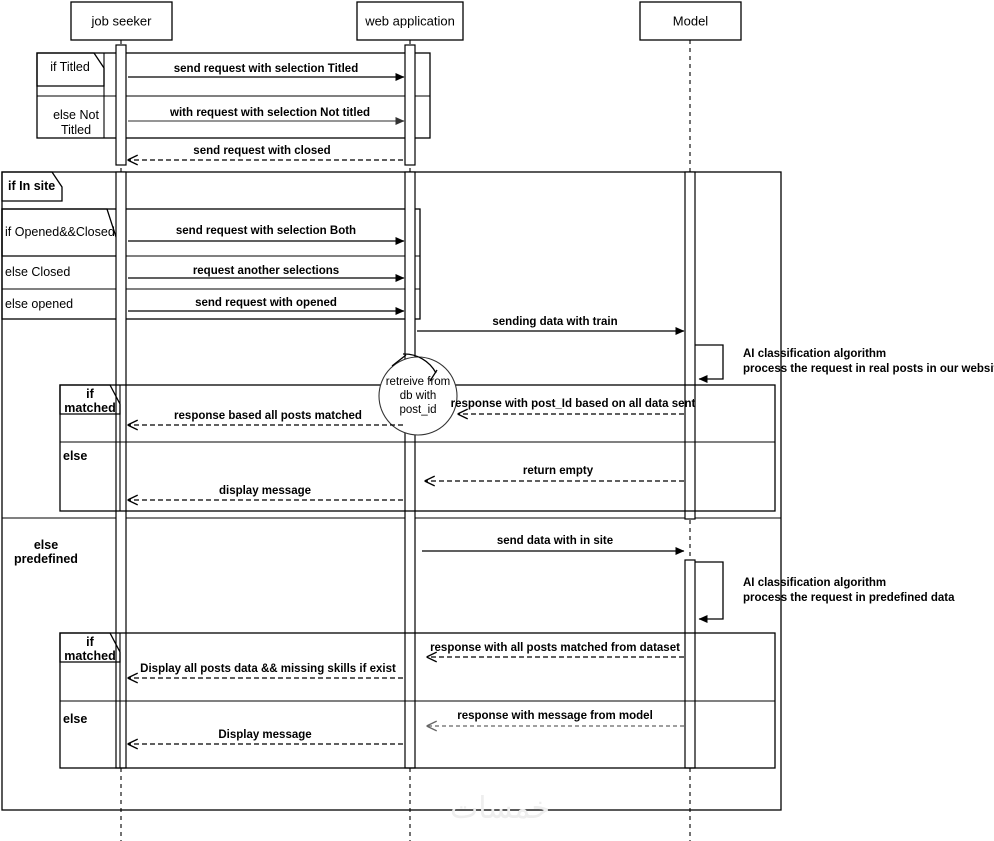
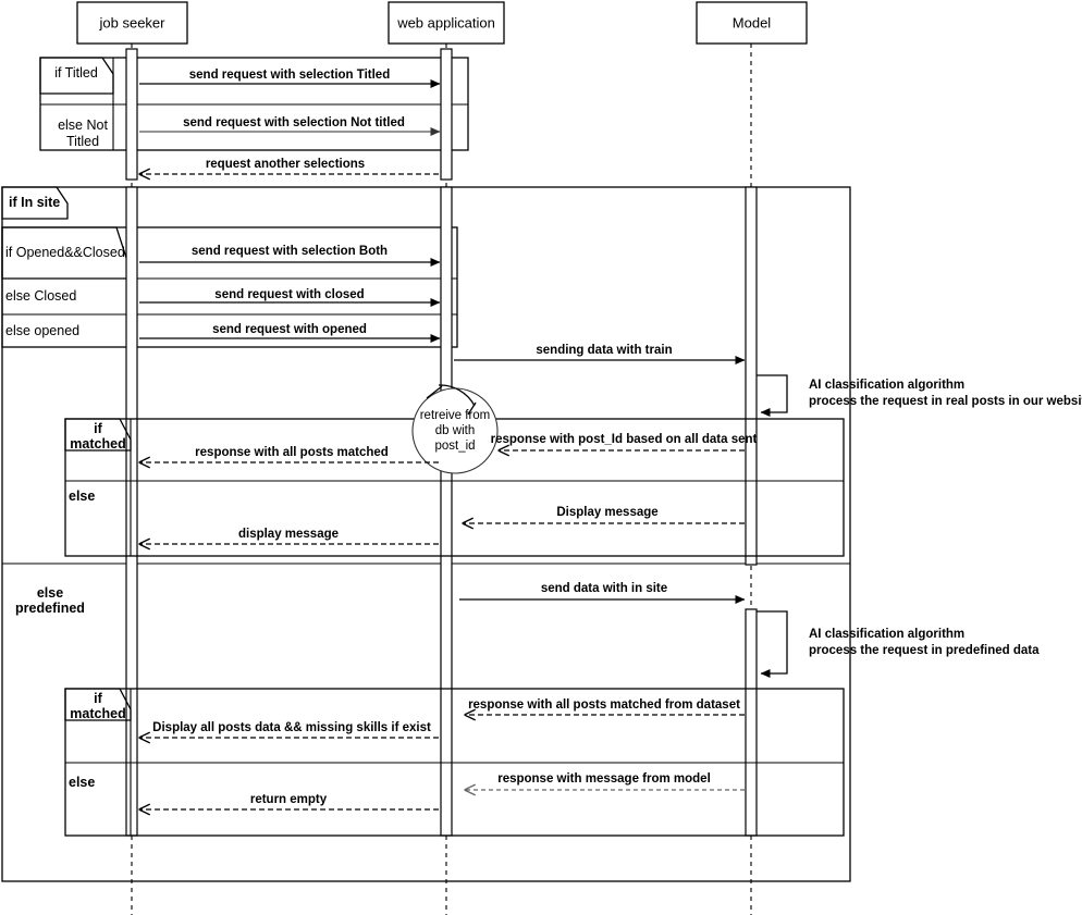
  job seeker
  web application
  Model
  if In site
  else
  predefined
  if Titled
  else Not
  Titled
  send request with selection Titled
- with request with selection Not titled
+ send request with selection Not titled
- send request with closed
+ request another selections
  if Opened&&Closed
  else Closed
  else opened
  send request with selection Both
- request another selections
+ send request with closed
  send request with opened
  sending data with train
  AI classification algorithm
  process the request in real posts in our websi
  if
  matched
  else
  retreive from
  db with
  post_id
  response with post_Id based on all data sent
- response based all posts matched
+ response with all posts matched
- return empty
+ Display message
  display message
  send data with in site
  AI classification algorithm
  process the request in predefined data
  if
  matched
  else
  response with all posts matched from dataset
  Display all posts data && missing skills if exist
  response with message from model
- Display message
+ return empty
- خمسات
